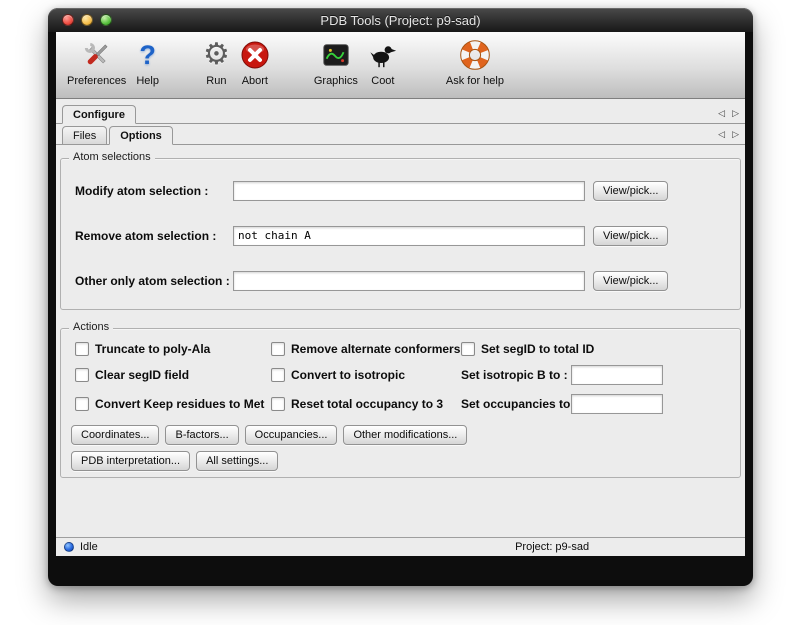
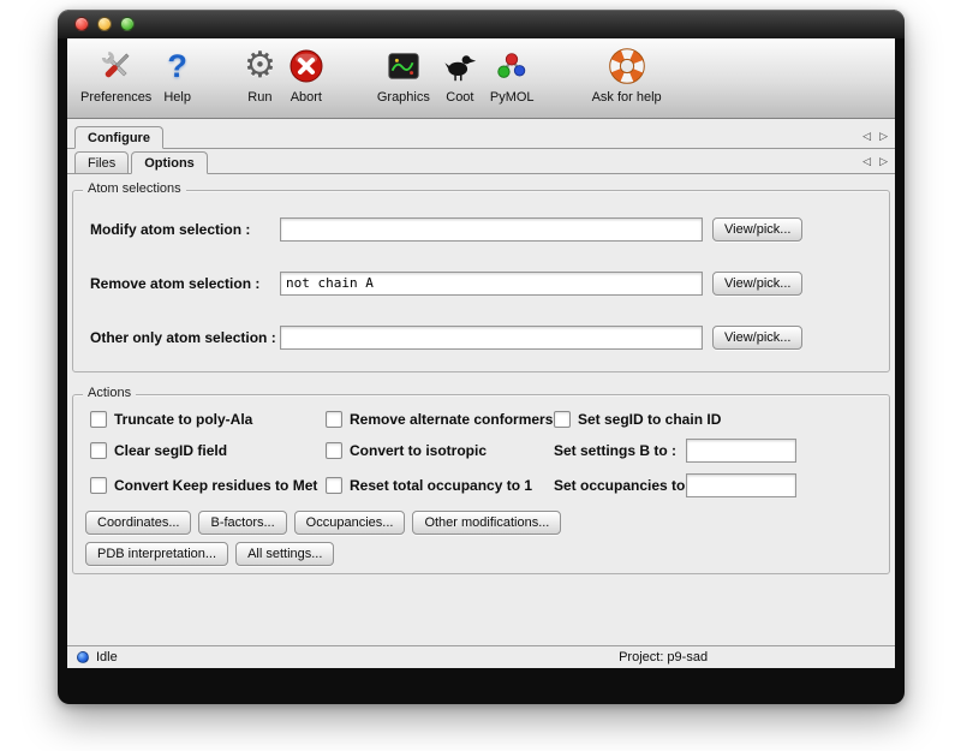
- PDB Tools (Project: p9-sad)
  Preferences
  ?
  Help
  ⚙
  Run
  Abort
  Graphics
  Coot
+ PyMOL
  Ask for help
  Configure
  ◁
  ▷
  Files
  Options
  ◁
  ▷
  Atom selections
  Modify atom selection :
  View/pick...
  Remove atom selection :
  not chain A
  View/pick...
  Other only atom selection :
  View/pick...
  Actions
  Truncate to poly-Ala
  Remove alternate conformers
- Set segID to total ID
+ Set segID to chain ID
  Clear segID field
  Convert to isotropic
- Set isotropic B to :
+ Set settings B to :
  Convert Keep residues to Met
- Reset total occupancy to 3
+ Reset total occupancy to 1
  Set occupancies to
  Coordinates...
  B-factors...
  Occupancies...
  Other modifications...
  PDB interpretation...
  All settings...
  Idle
  Project: p9-sad
